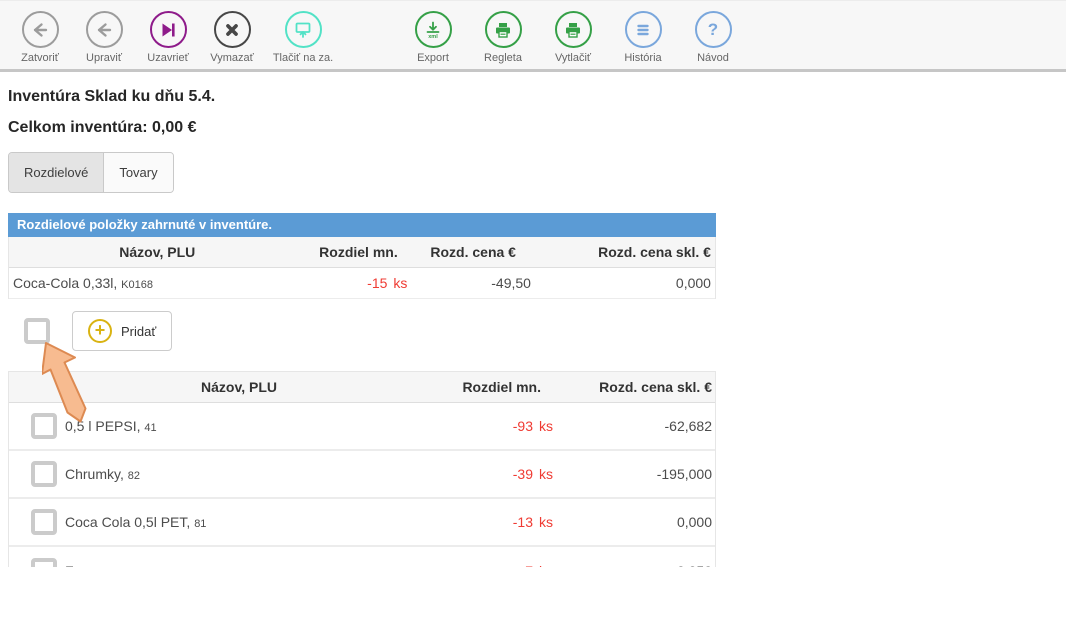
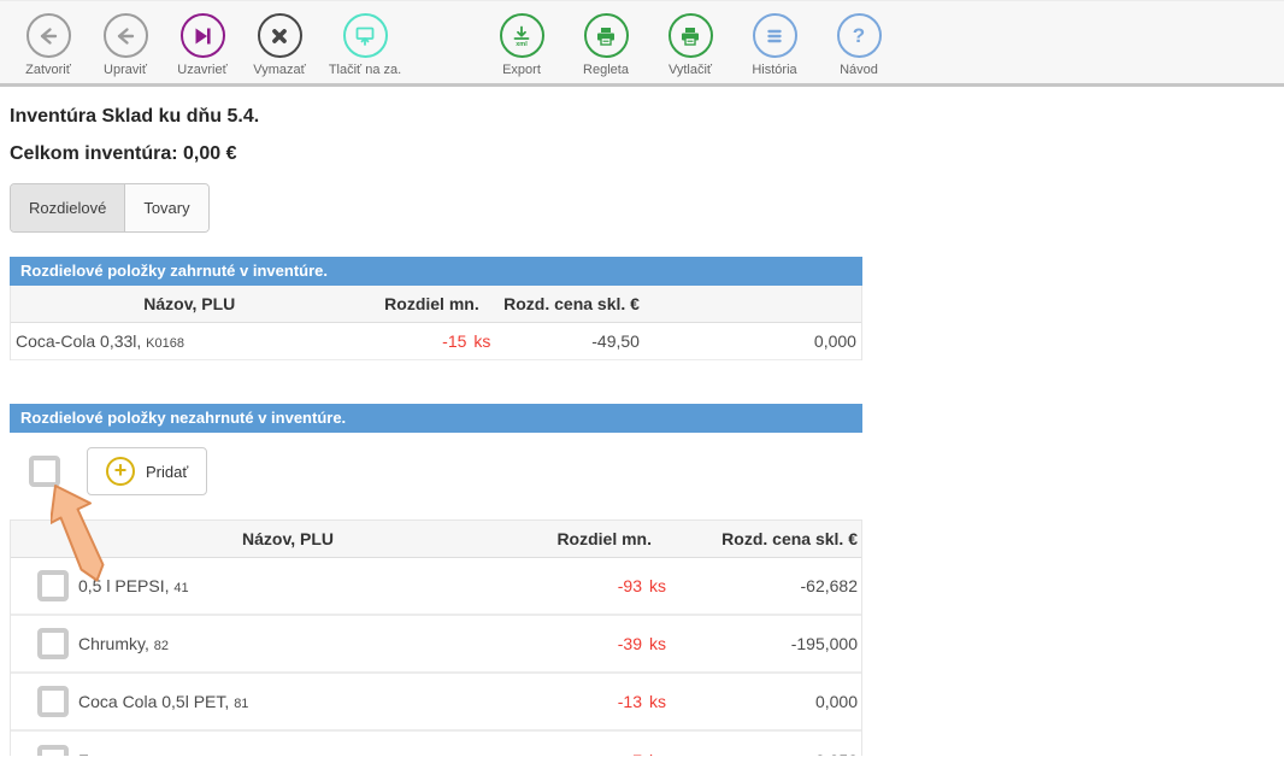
  Zatvoriť
  Upraviť
  Uzavrieť
  Vymazať
  Tlačiť na za.
  Export
  Regleta
  Vytlačiť
  História
  ?
  Návod
  Inventúra Sklad ku dňu 5.4.
  Celkom inventúra: 0,00 €
  Rozdielové
  Tovary
  Rozdielové položky zahrnuté v inventúre.
  Názov, PLU
  Rozdiel mn.
- Rozd. cena €
  Rozd. cena skl. €
  Coca-Cola 0,33l, K0168
  -15 ks
  -49,50
  0,000
+ Rozdielové položky nezahrnuté v inventúre.
  +
  Pridať
  Názov, PLU
  Rozdiel mn.
  Rozd. cena skl. €
  0,5 l PEPSI, 41
  -93 ks
  -62,682
  Chrumky, 82
  -39 ks
  -195,000
  Coca Cola 0,5l PET, 81
  -13 ks
  0,000
